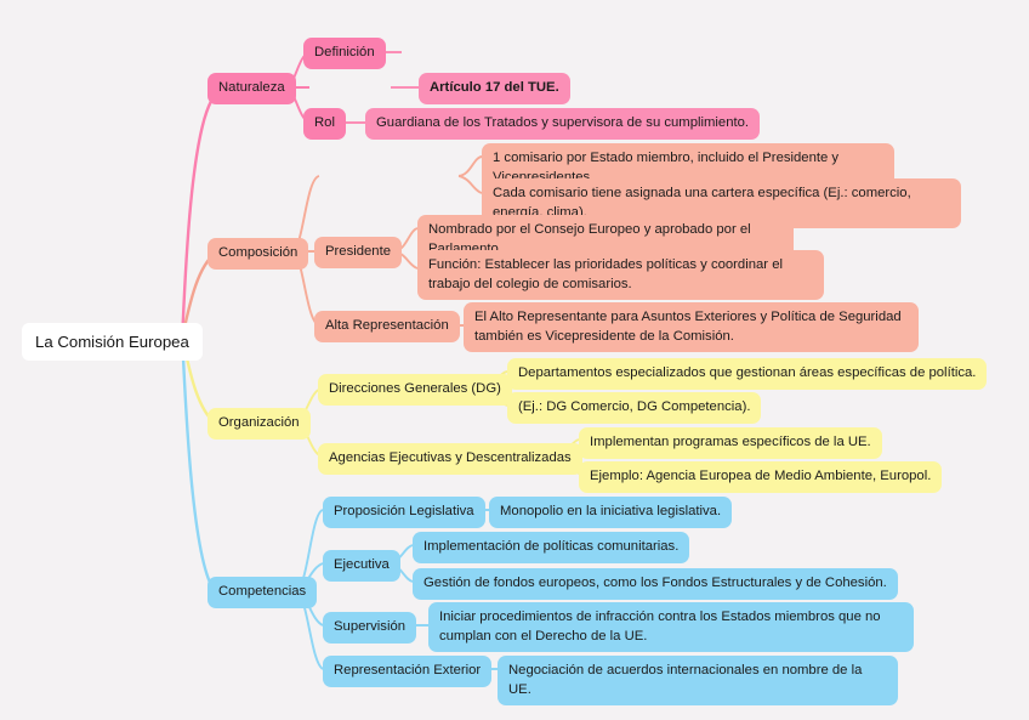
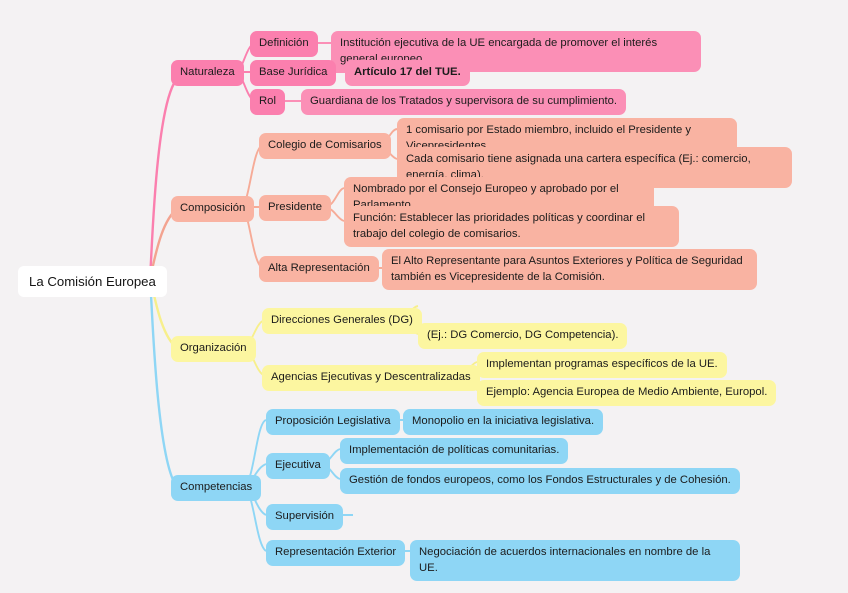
  La Comisión Europea
  Naturaleza
  Definición
+ Institución ejecutiva de la UE encargada de promover el interés general europeo.
+ Base Jurídica
  Artículo 17 del TUE.
  Rol
  Guardiana de los Tratados y supervisora de su cumplimiento.
  Composición
+ Colegio de Comisarios
  1 comisario por Estado miembro, incluido el Presidente y Vicepresidentes.
  Cada comisario tiene asignada una cartera específica (Ej.: comercio, energía, clima).
  Presidente
  Nombrado por el Consejo Europeo y aprobado por el Parlamento.
  Función: Establecer las prioridades políticas y coordinar el trabajo del colegio de comisarios.
  Alta Representación
  El Alto Representante para Asuntos Exteriores y Política de Seguridad también es Vicepresidente de la Comisión.
  Organización
  Direcciones Generales (DG)
- Departamentos especializados que gestionan áreas específicas de política.
  (Ej.: DG Comercio, DG Competencia).
  Agencias Ejecutivas y Descentralizadas
  Implementan programas específicos de la UE.
  Ejemplo: Agencia Europea de Medio Ambiente, Europol.
  Competencias
  Proposición Legislativa
  Monopolio en la iniciativa legislativa.
  Ejecutiva
  Implementación de políticas comunitarias.
  Gestión de fondos europeos, como los Fondos Estructurales y de Cohesión.
  Supervisión
- Iniciar procedimientos de infracción contra los Estados miembros que no cumplan con el Derecho de la UE.
  Representación Exterior
  Negociación de acuerdos internacionales en nombre de la UE.
